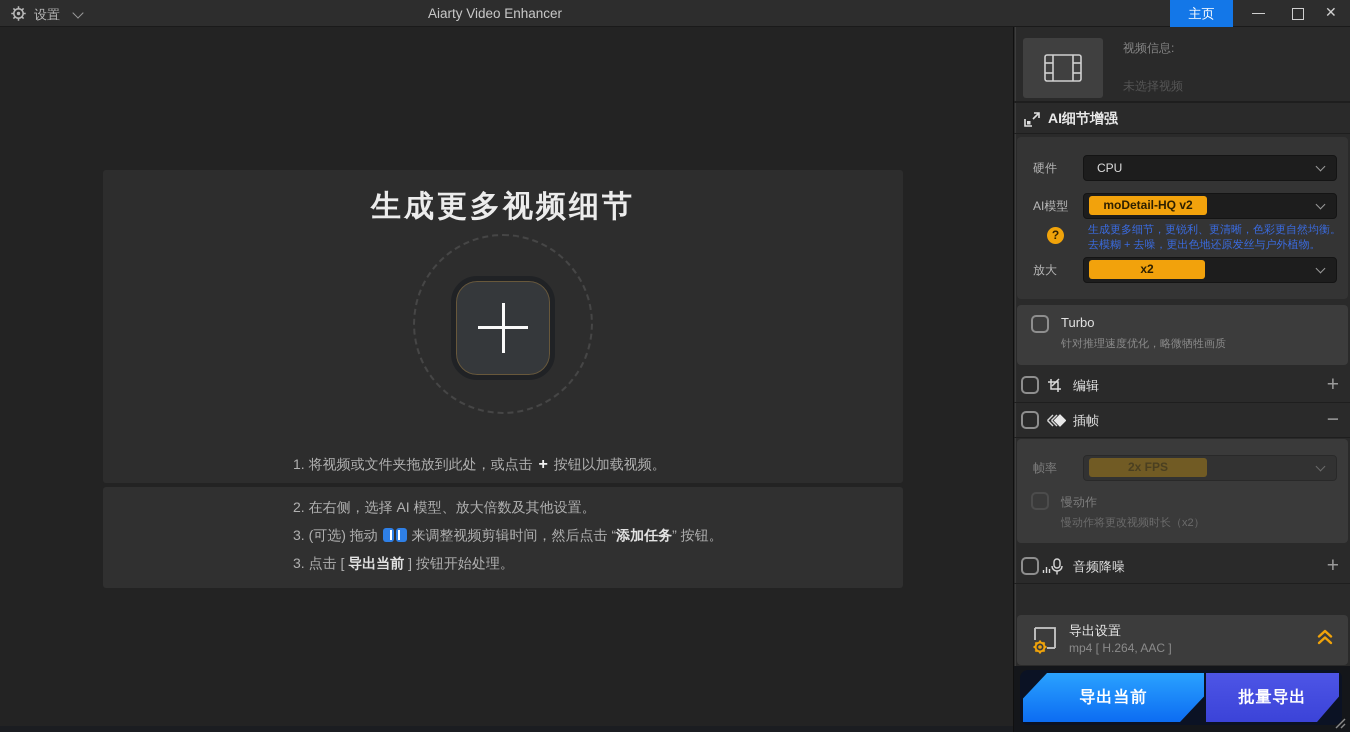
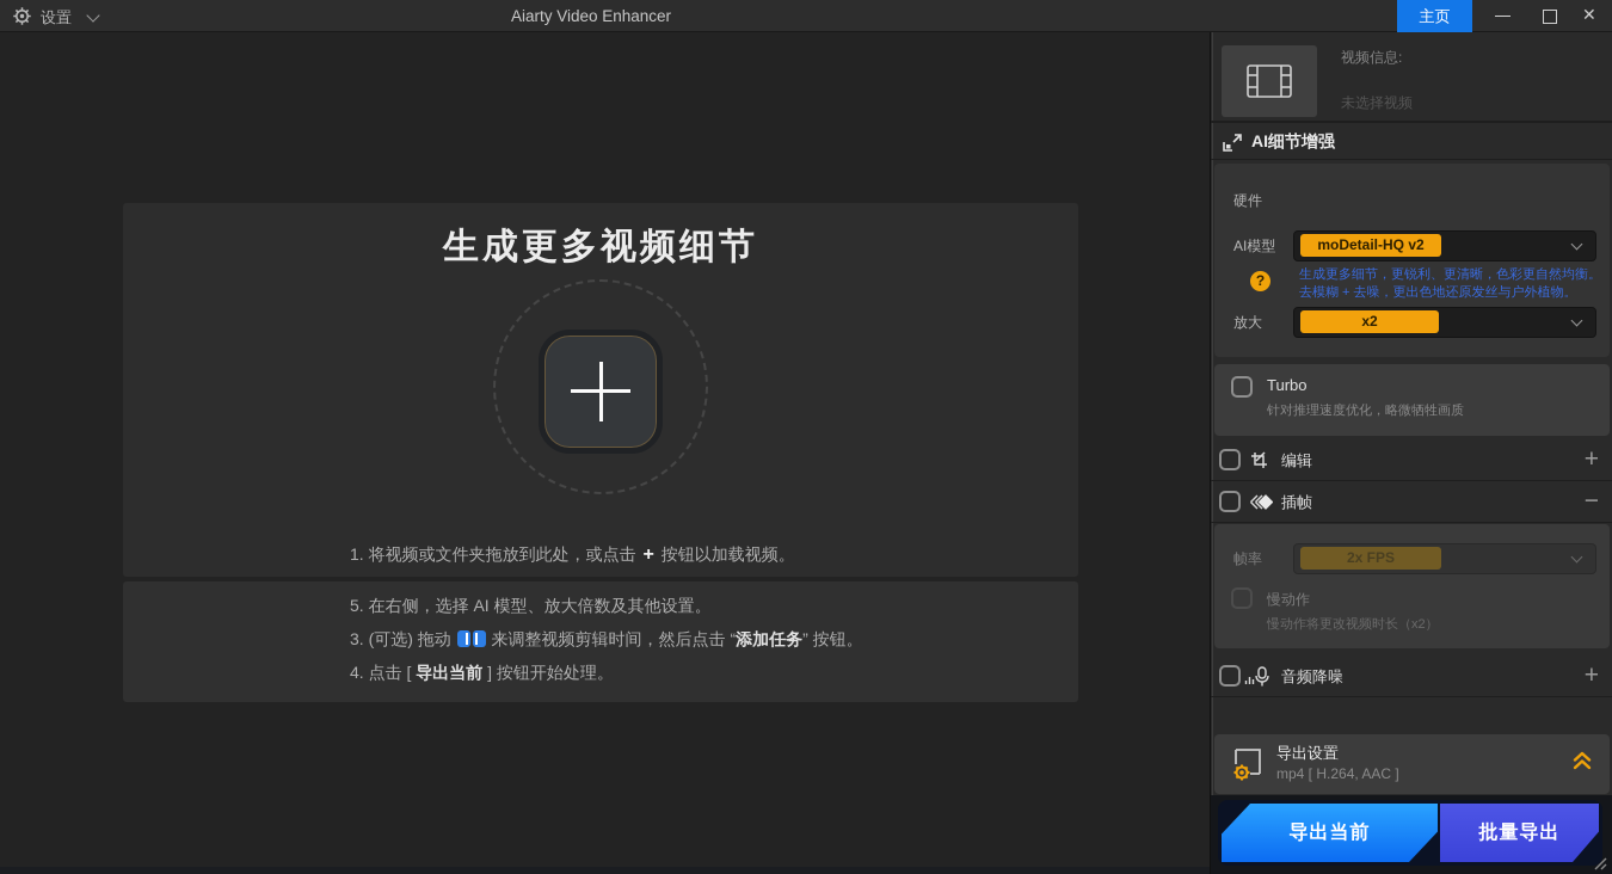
  设置
  Aiarty Video Enhancer
  主页
  ✕
  生成更多视频细节
  1. 将视频或文件夹拖放到此处，或点击 + 按钮以加载视频。
- 2. 在右侧，选择 AI 模型、放大倍数及其他设置。
+ 5. 在右侧，选择 AI 模型、放大倍数及其他设置。
  3. (可选) 拖动 来调整视频剪辑时间，然后点击 “添加任务” 按钮。
- 3. 点击 [ 导出当前 ] 按钮开始处理。
+ 4. 点击 [ 导出当前 ] 按钮开始处理。
  视频信息:
  未选择视频
  AI细节增强
  硬件
- CPU
  AI模型
  moDetail-HQ v2
  ?
  生成更多细节，更锐利、更清晰，色彩更自然均衡。
  去模糊 + 去噪，更出色地还原发丝与户外植物。
  放大
  x2
  Turbo
  针对推理速度优化，略微牺牲画质
  编辑
  +
  插帧
  −
  帧率
  2x FPS
  慢动作
  慢动作将更改视频时长（x2）
  音频降噪
  +
  导出设置
  mp4 [ H.264, AAC ]
  导出当前
  批量导出
